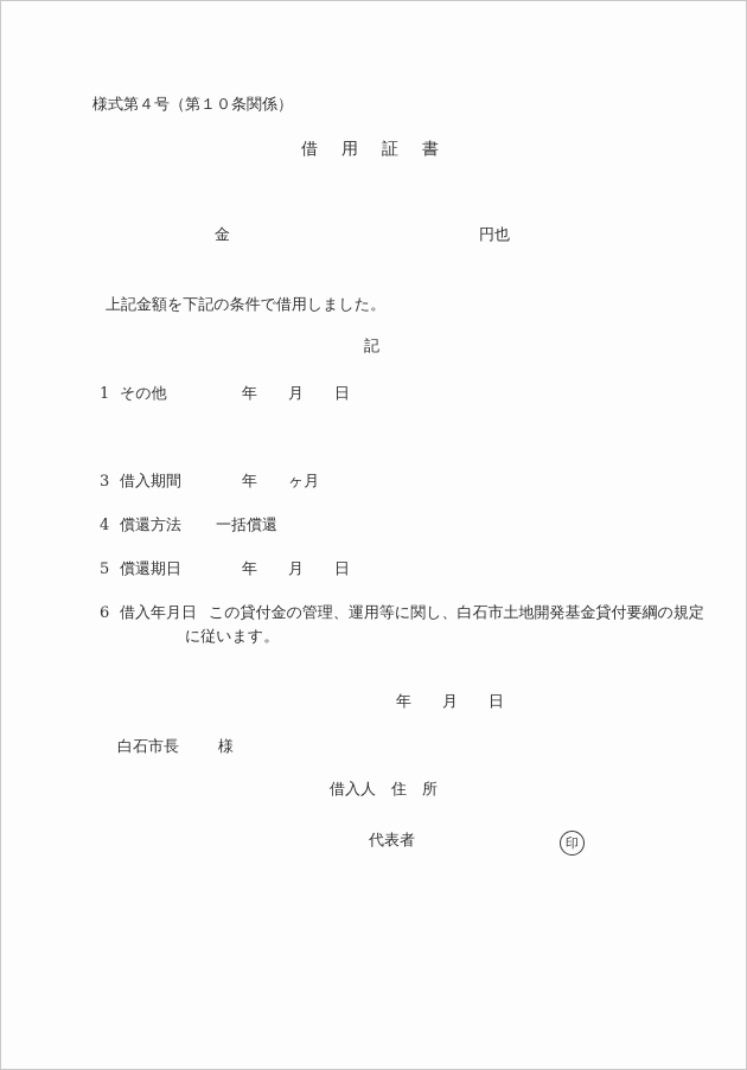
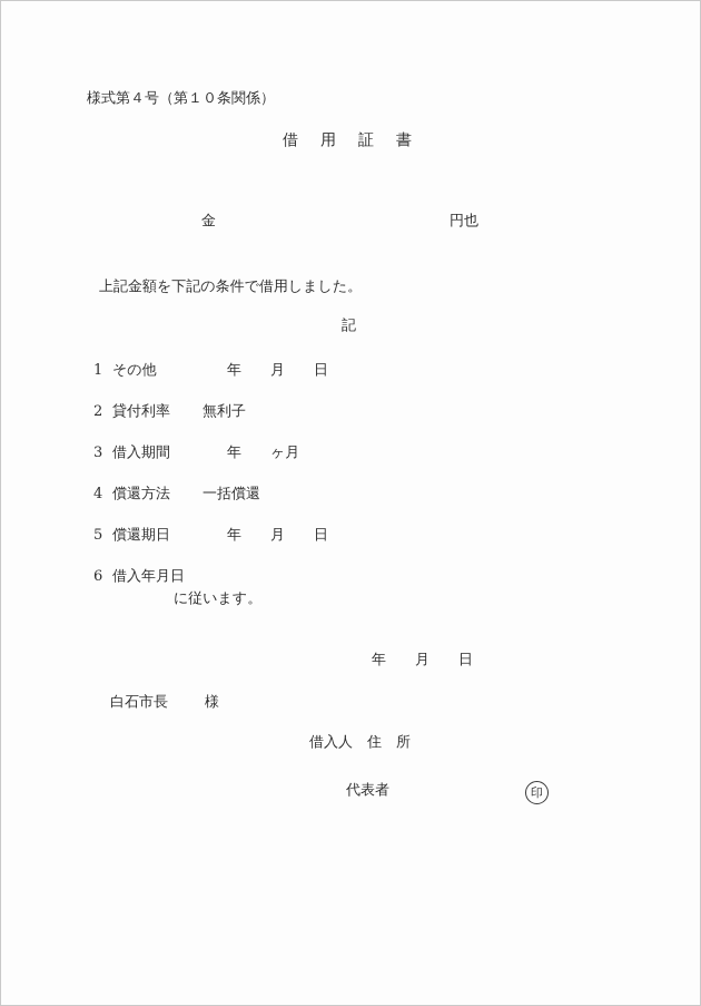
  様式第４号（第１０条関係）
  借 用 証 書
  金
  円也
  上記金額を下記の条件で借用しました。
  記
  1
  その他
  年 月 日
+ 2
+ 貸付利率
+ 無利子
  3
  借入期間
  年 ヶ月
  4
  償還方法
  一括償還
  5
  償還期日
  年 月 日
  6
  借入年月日
- この貸付金の管理、運用等に関し、白石市土地開発基金貸付要綱の規定
  に従います。
  年 月 日
  白石市長
  様
  借入人 住 所
  代表者
  印
